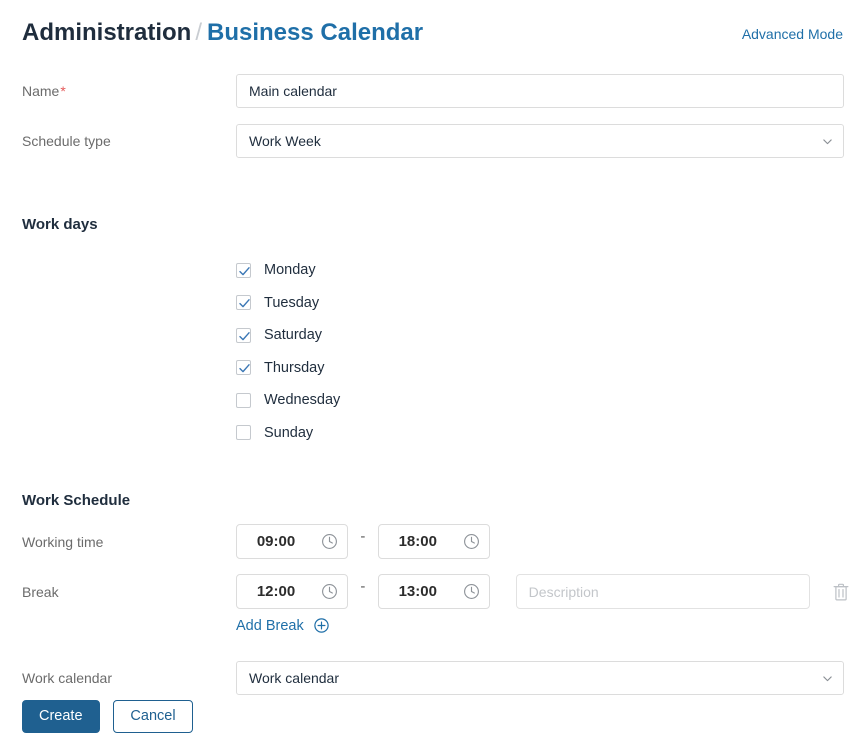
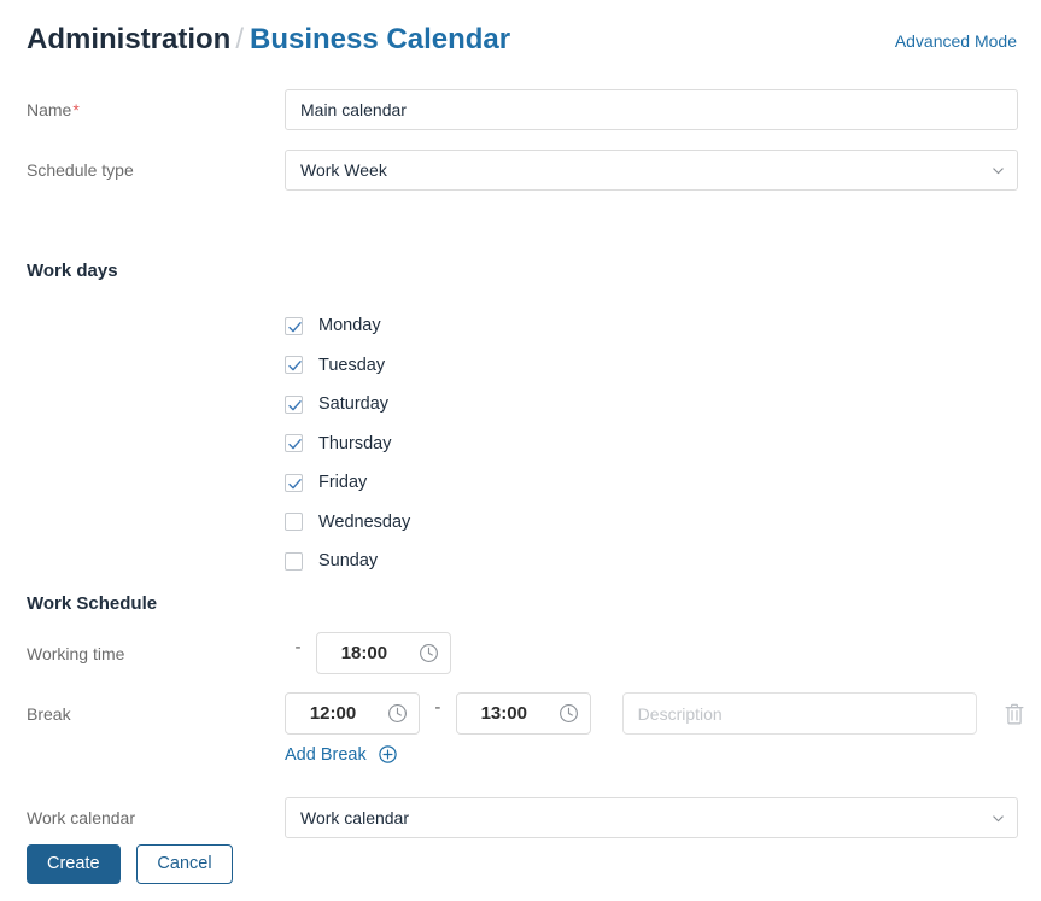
  Administration / Business Calendar
  Advanced Mode
  Name*
  Main calendar
  Schedule type
  Work Week
  Work days
  Monday
  Tuesday
  Saturday
  Thursday
+ Friday
  Wednesday
  Sunday
  Work Schedule
  Working time
- 09:00
  -
  18:00
  Break
  12:00
  -
  13:00
  Description
  Add Break
  Work calendar
  Work calendar
  Create Cancel
